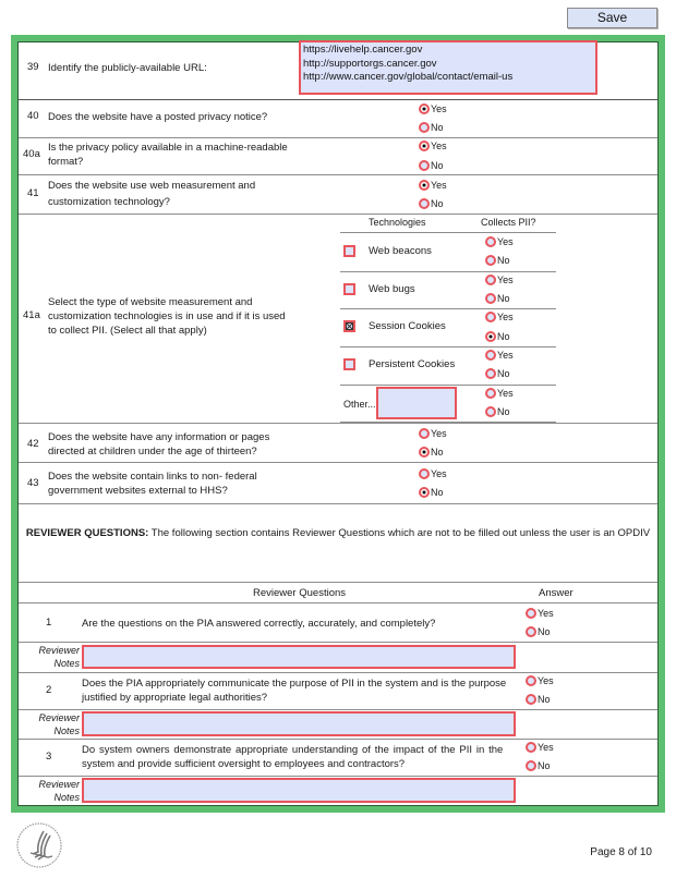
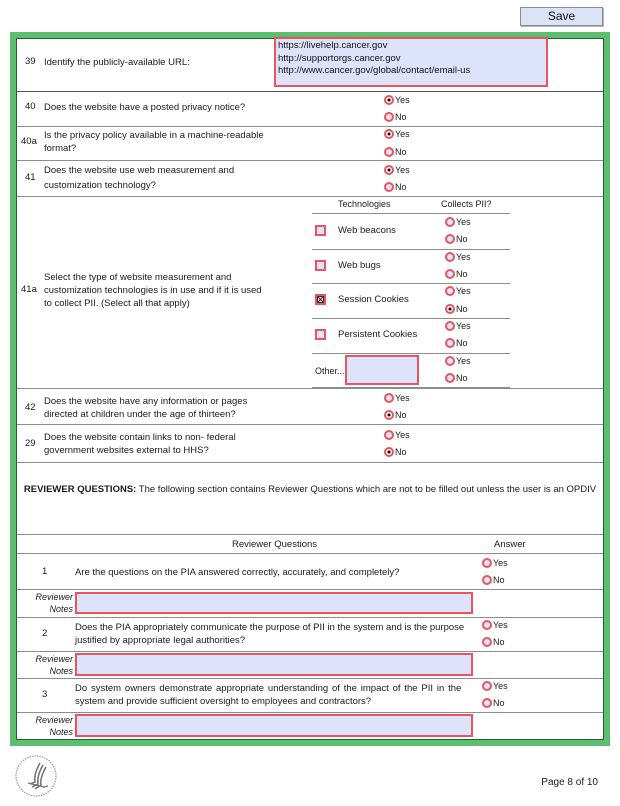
  Save
  39
  Identify the publicly-available URL:
  https://livehelp.cancer.gov
  http://supportorgs.cancer.gov
  http://www.cancer.gov/global/contact/email-us
  40
  Does the website have a posted privacy notice?
  Yes
  No
  40a
  Is the privacy policy available in a machine-readable
  format?
  Yes
  No
  41
  Does the website use web measurement and
  customization technology?
  Yes
  No
  41a
  Select the type of website measurement and
  customization technologies is in use and if it is used
  to collect PII. (Select all that apply)
  Technologies
  Collects PII?
  Web beacons
  Yes
  No
  Web bugs
  Yes
  No
  Session Cookies
  Yes
  No
  Persistent Cookies
  Yes
  No
  Other...
  Yes
  No
  42
  Does the website have any information or pages
  directed at children under the age of thirteen?
  Yes
  No
- 43
+ 29
  Does the website contain links to non- federal
  government websites external to HHS?
  Yes
  No
  REVIEWER QUESTIONS: The following section contains Reviewer Questions which are not to be filled out unless the user is an OPDIV
  Reviewer Questions
  Answer
  1
  Are the questions on the PIA answered correctly, accurately, and completely?
  Yes
  No
  Reviewer
  Notes
  2
  Does the PIA appropriately communicate the purpose of PII in the system and is the purpose
  justified by appropriate legal authorities?
  Yes
  No
  Reviewer
  Notes
  3
  Do system owners demonstrate appropriate understanding of the impact of the PII in the
  system and provide sufficient oversight to employees and contractors?
  Yes
  No
  Reviewer
  Notes
  Page 8 of 10
